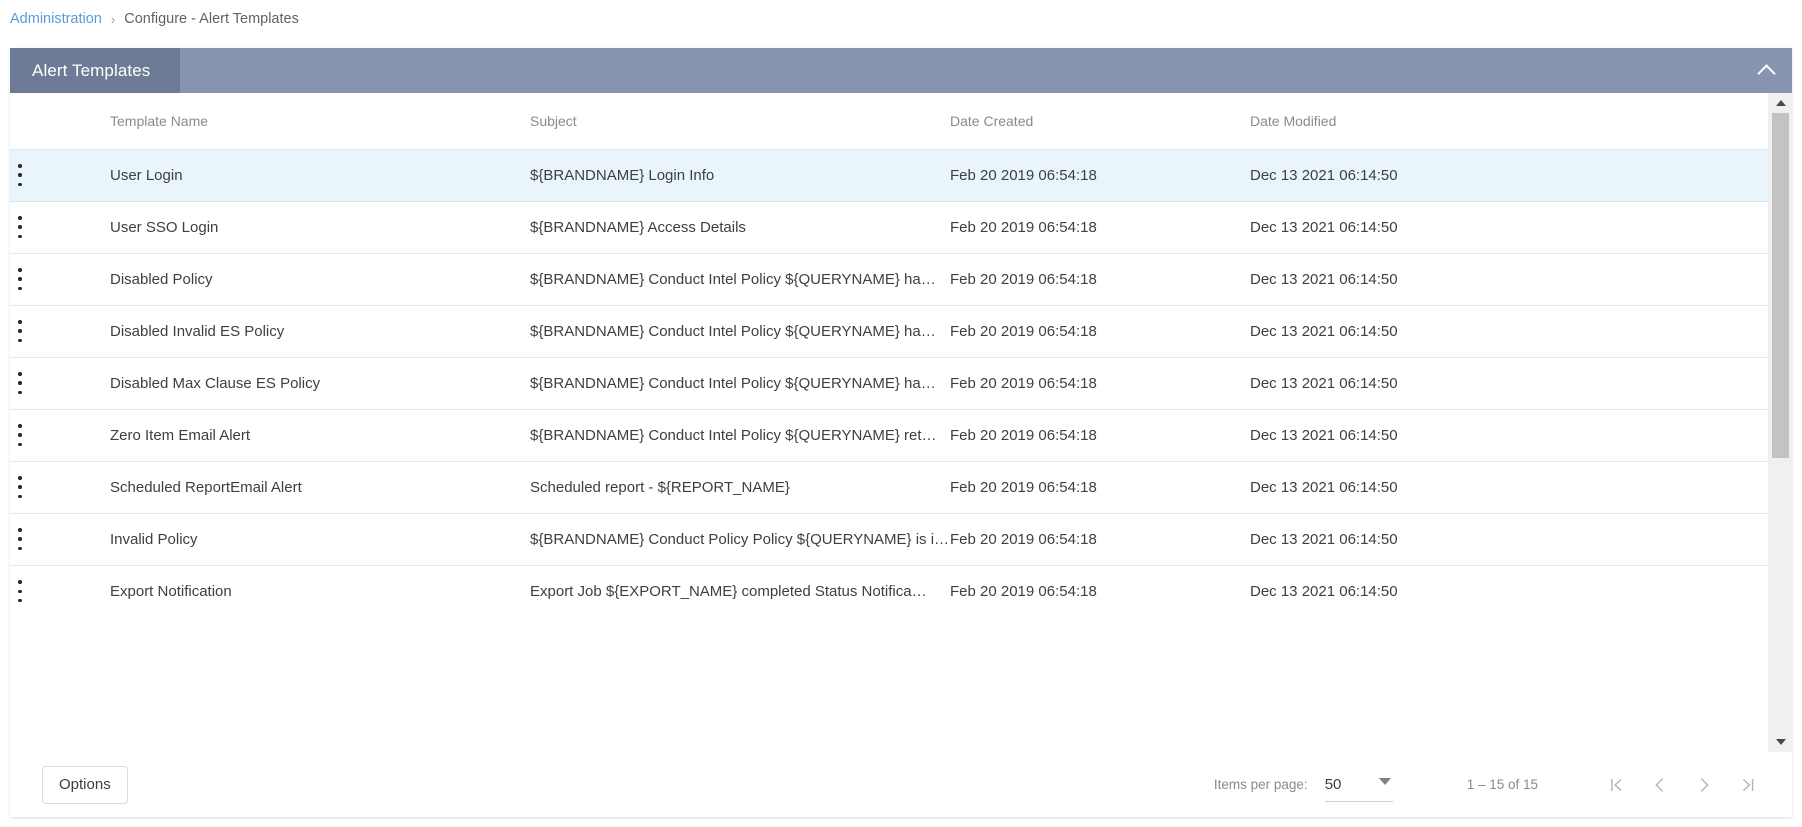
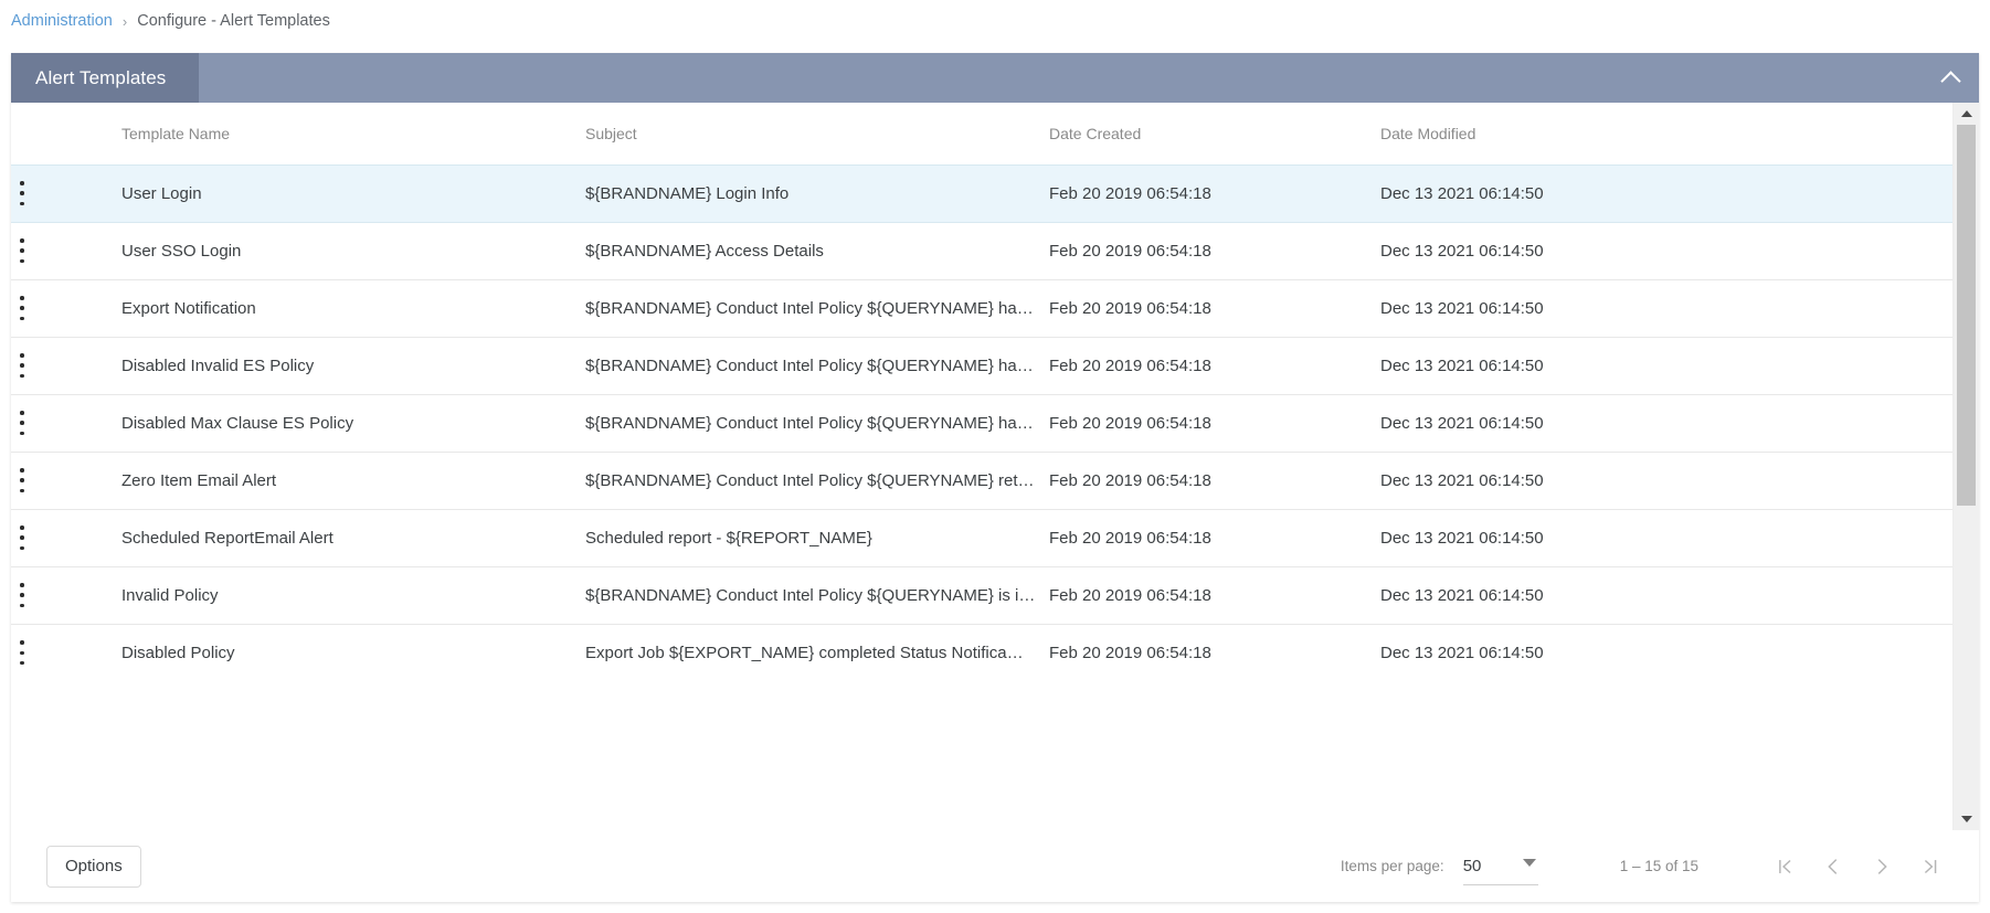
  Administration
  ›
  Configure - Alert Templates
  Alert Templates
  	Template Name	Subject	Date Created	Date Modified
  	User Login	${BRANDNAME} Login Info	Feb 20 2019 06:54:18	Dec 13 2021 06:14:50
  	User SSO Login	${BRANDNAME} Access Details	Feb 20 2019 06:54:18	Dec 13 2021 06:14:50
- 	Disabled Policy	${BRANDNAME} Conduct Intel Policy ${QUERYNAME} ha…	Feb 20 2019 06:54:18	Dec 13 2021 06:14:50
+ 	Export Notification	${BRANDNAME} Conduct Intel Policy ${QUERYNAME} ha…	Feb 20 2019 06:54:18	Dec 13 2021 06:14:50
  	Disabled Invalid ES Policy	${BRANDNAME} Conduct Intel Policy ${QUERYNAME} ha…	Feb 20 2019 06:54:18	Dec 13 2021 06:14:50
  	Disabled Max Clause ES Policy	${BRANDNAME} Conduct Intel Policy ${QUERYNAME} ha…	Feb 20 2019 06:54:18	Dec 13 2021 06:14:50
  	Zero Item Email Alert	${BRANDNAME} Conduct Intel Policy ${QUERYNAME} ret…	Feb 20 2019 06:54:18	Dec 13 2021 06:14:50
  	Scheduled ReportEmail Alert	Scheduled report - ${REPORT_NAME}	Feb 20 2019 06:54:18	Dec 13 2021 06:14:50
- 	Invalid Policy	${BRANDNAME} Conduct Policy Policy ${QUERYNAME} is i…	Feb 20 2019 06:54:18	Dec 13 2021 06:14:50
+ 	Invalid Policy	${BRANDNAME} Conduct Intel Policy ${QUERYNAME} is i…	Feb 20 2019 06:54:18	Dec 13 2021 06:14:50
- 	Export Notification	Export Job ${EXPORT_NAME} completed Status Notifica…	Feb 20 2019 06:54:18	Dec 13 2021 06:14:50
+ 	Disabled Policy	Export Job ${EXPORT_NAME} completed Status Notifica…	Feb 20 2019 06:54:18	Dec 13 2021 06:14:50
  Options
  Items per page:
  50
  1 – 15 of 15
